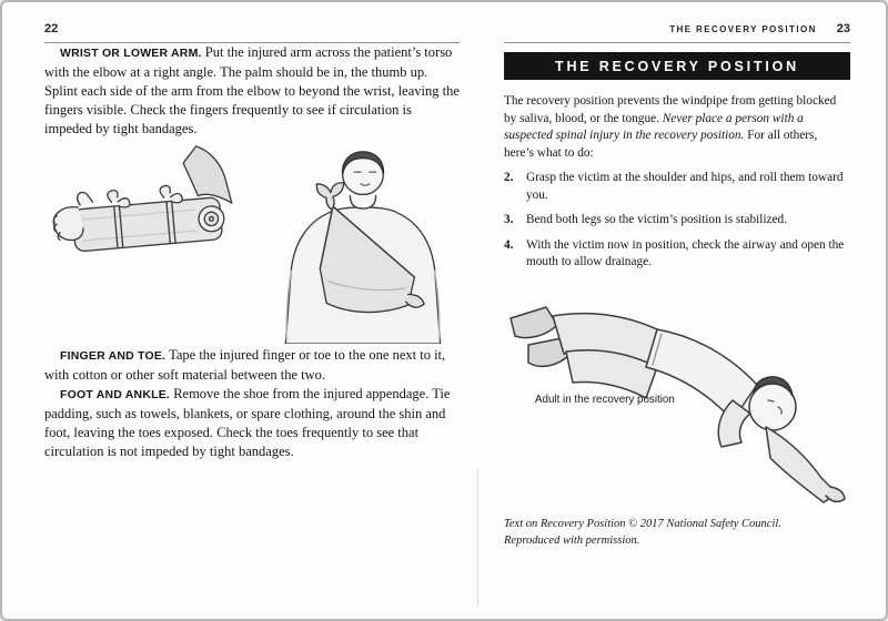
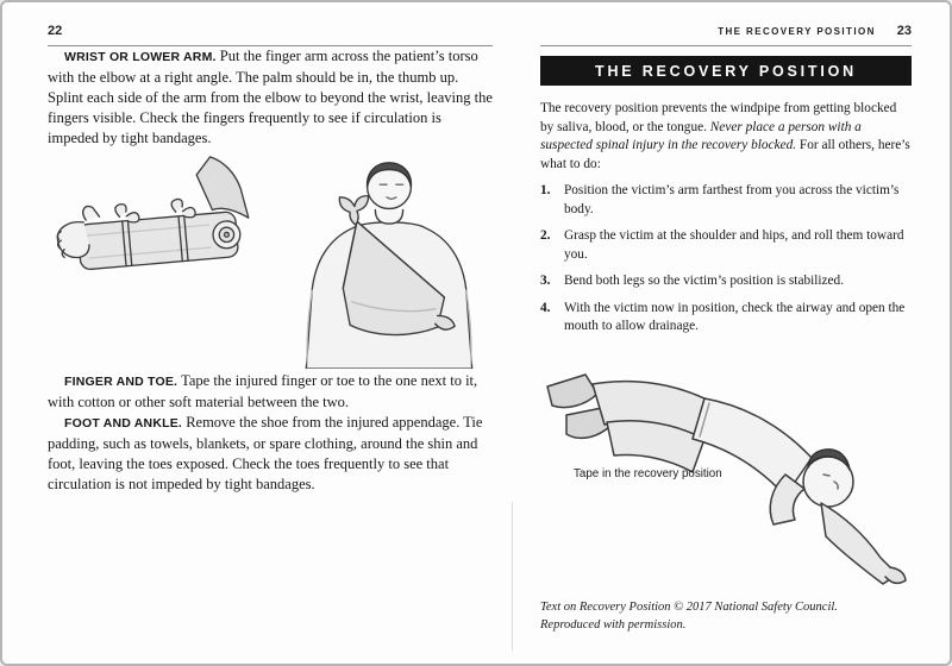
  22
- WRIST OR LOWER ARM. Put the injured arm across the patient’s torso with the elbow at a right angle. The palm should be in, the thumb up. Splint each side of the arm from the elbow to beyond the wrist, leaving the fingers visible. Check the fingers frequently to see if circulation is impeded by tight bandages.
+ WRIST OR LOWER ARM. Put the finger arm across the patient’s torso with the elbow at a right angle. The palm should be in, the thumb up. Splint each side of the arm from the elbow to beyond the wrist, leaving the fingers visible. Check the fingers frequently to see if circulation is impeded by tight bandages.
  FINGER AND TOE. Tape the injured finger or toe to the one next to it, with cotton or other soft material between the two.
  FOOT AND ANKLE. Remove the shoe from the injured appendage. Tie padding, such as towels, blankets, or spare clothing, around the shin and foot, leaving the toes exposed. Check the toes frequently to see that circulation is not impeded by tight bandages.
  THE RECOVERY POSITION
  23
  THE RECOVERY POSITION
- The recovery position prevents the windpipe from getting blocked by saliva, blood, or the tongue. Never place a person with a suspected spinal injury in the recovery position. For all others, here’s what to do:
+ The recovery position prevents the windpipe from getting blocked by saliva, blood, or the tongue. Never place a person with a suspected spinal injury in the recovery blocked. For all others, here’s what to do:
+ 1.
+ Position the victim’s arm farthest from you across the victim’s body.
  2.
  Grasp the victim at the shoulder and hips, and roll them toward you.
  3.
  Bend both legs so the victim’s position is stabilized.
  4.
  With the victim now in position, check the airway and open the mouth to allow drainage.
- Adult in the recovery position
+ Tape in the recovery position
  Text on Recovery Position © 2017 National Safety Council.
  Reproduced with permission.
